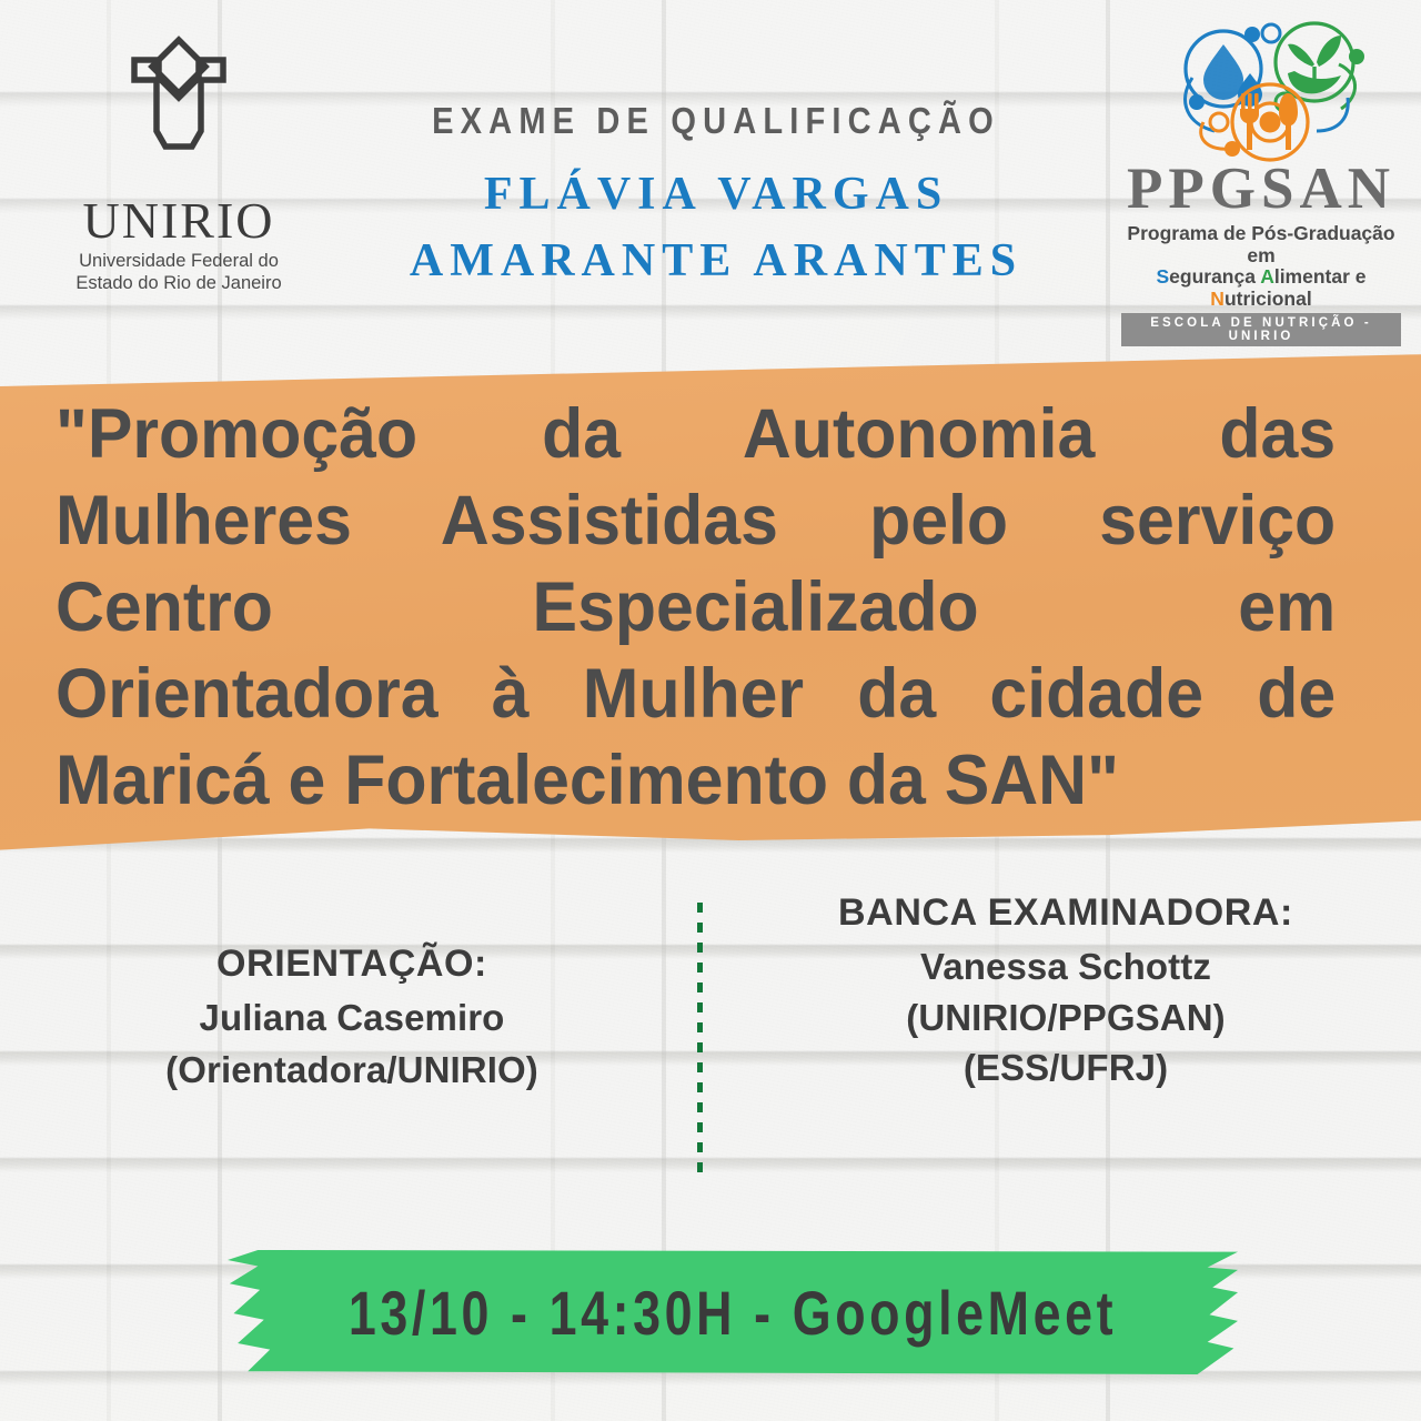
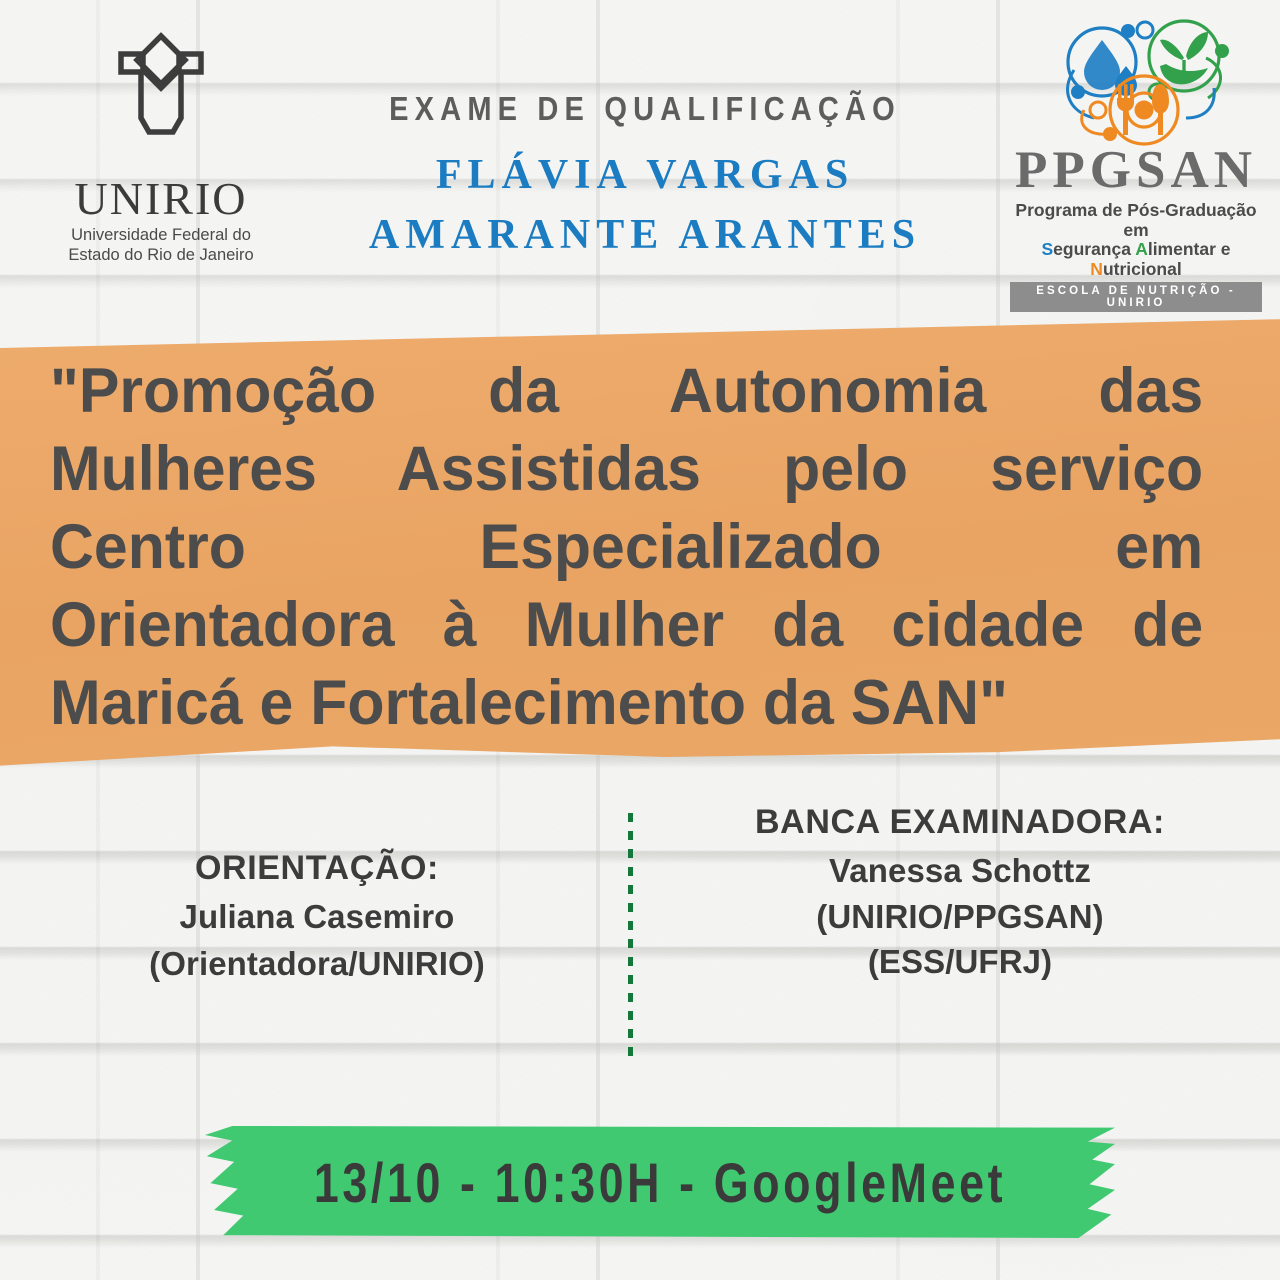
  UNIRIO
  Universidade Federal do
  Estado do Rio de Janeiro
  EXAME DE QUALIFICAÇÃO
  FLÁVIA VARGAS
  AMARANTE ARANTES
  PPGSAN
  Programa de Pós-Graduação em
  Segurança Alimentar e Nutricional
  ESCOLA DE NUTRIÇÃO - UNIRIO
  "Promoção da Autonomia das
  Mulheres Assistidas pelo serviço
  Centro Especializado em
  Orientadora à Mulher da cidade de
  Maricá e Fortalecimento da SAN"
  ORIENTAÇÃO:
  Juliana Casemiro
  (Orientadora/UNIRIO)
  BANCA EXAMINADORA:
  Vanessa Schottz
  (UNIRIO/PPGSAN)
  (ESS/UFRJ)
- 13/10 - 14:30H - GoogleMeet
+ 13/10 - 10:30H - GoogleMeet
